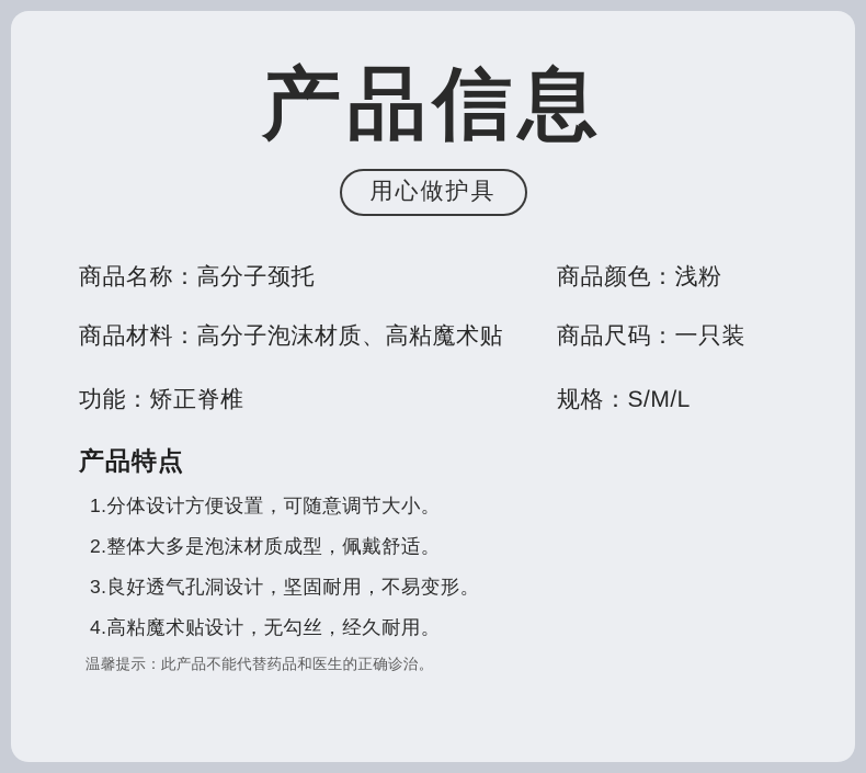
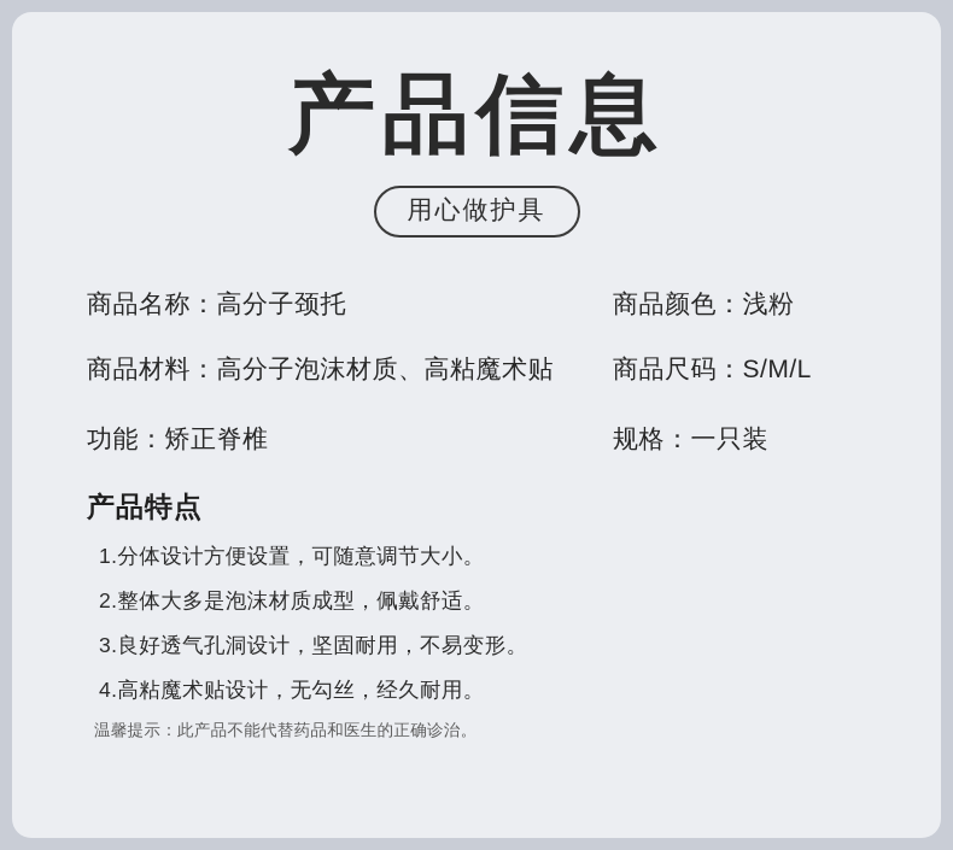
  产品信息
  用心做护具
  商品名称：高分子颈托
  商品颜色：浅粉
  商品材料：高分子泡沫材质、高粘魔术贴
- 商品尺码：一只装
+ 商品尺码：S/M/L
  功能：矫正脊椎
- 规格：S/M/L
+ 规格：一只装
  产品特点
  1.分体设计方便设置，可随意调节大小。
  2.整体大多是泡沫材质成型，佩戴舒适。
  3.良好透气孔洞设计，坚固耐用，不易变形。
  4.高粘魔术贴设计，无勾丝，经久耐用。
  温馨提示：此产品不能代替药品和医生的正确诊治。
